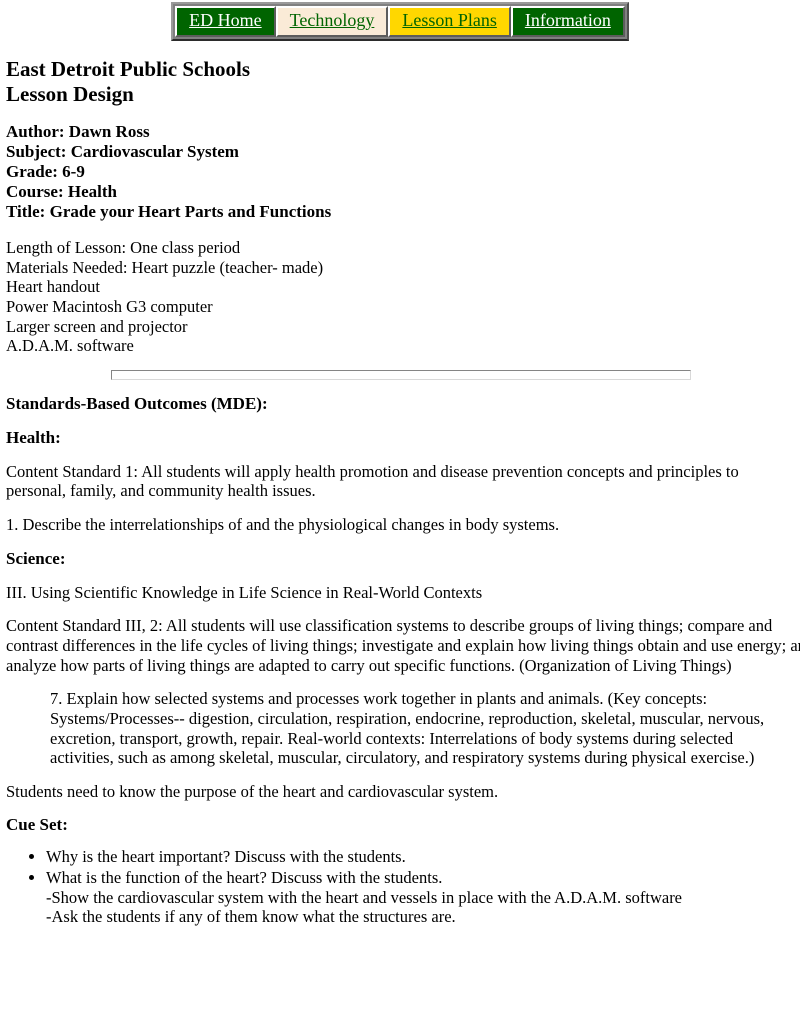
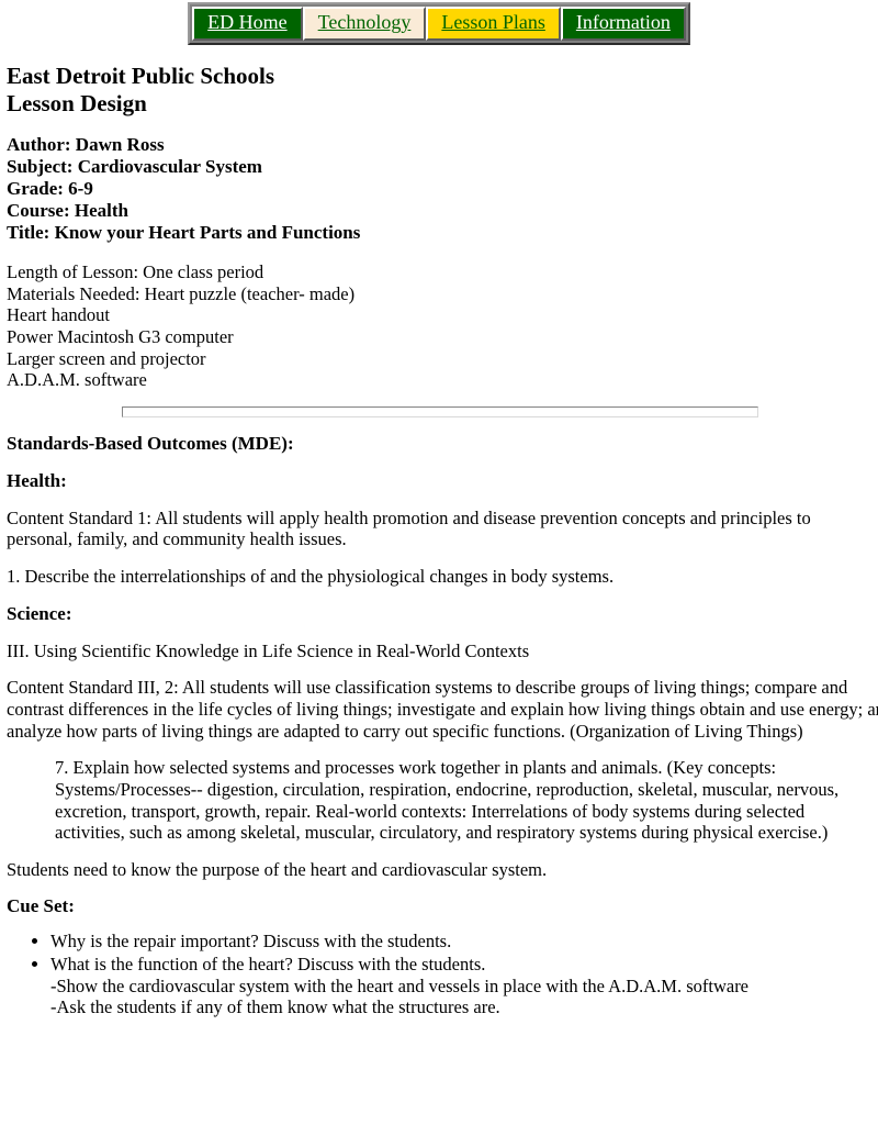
  ED Home	Technology	Lesson Plans	Information
  East Detroit Public Schools
  Lesson Design
  Author: Dawn Ross
  Subject: Cardiovascular System
  Grade: 6-9
  Course: Health
- Title: Grade your Heart Parts and Functions
+ Title: Know your Heart Parts and Functions
  Length of Lesson: One class period
  Materials Needed: Heart puzzle (teacher- made)
  Heart handout
  Power Macintosh G3 computer
  Larger screen and projector
  A.D.A.M. software
  Standards-Based Outcomes (MDE):
  Health:
  Content Standard 1: All students will apply health promotion and disease prevention concepts and principles to personal, family, and community health issues.
  1. Describe the interrelationships of and the physiological changes in body systems.
  Science:
  III. Using Scientific Knowledge in Life Science in Real-World Contexts
  Content Standard III, 2: All students will use classification systems to describe groups of living things; compare and contrast differences in the life cycles of living things; investigate and explain how living things obtain and use energy; a analyze how parts of living things are adapted to carry out specific functions. (Organization of Living Things)
  7. Explain how selected systems and processes work together in plants and animals. (Key concepts: Systems/Processes-- digestion, circulation, respiration, endocrine, reproduction, skeletal, muscular, nervous, excretion, transport, growth, repair. Real-world contexts: Interrelations of body systems during selected activities, such as among skeletal, muscular, circulatory, and respiratory systems during physical exercise.)
  Students need to know the purpose of the heart and cardiovascular system.
  Cue Set:
- Why is the heart important? Discuss with the students.
+ Why is the repair important? Discuss with the students.
  What is the function of the heart? Discuss with the students.
  -Show the cardiovascular system with the heart and vessels in place with the A.D.A.M. software
  -Ask the students if any of them know what the structures are.
